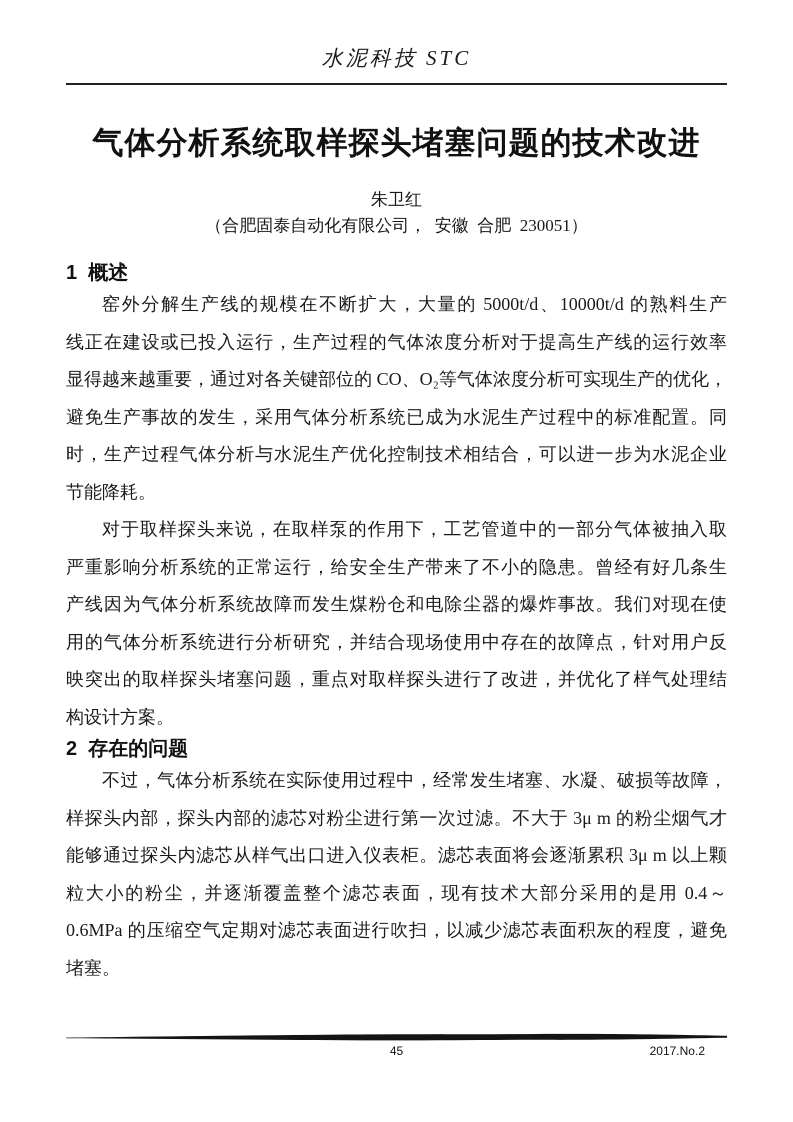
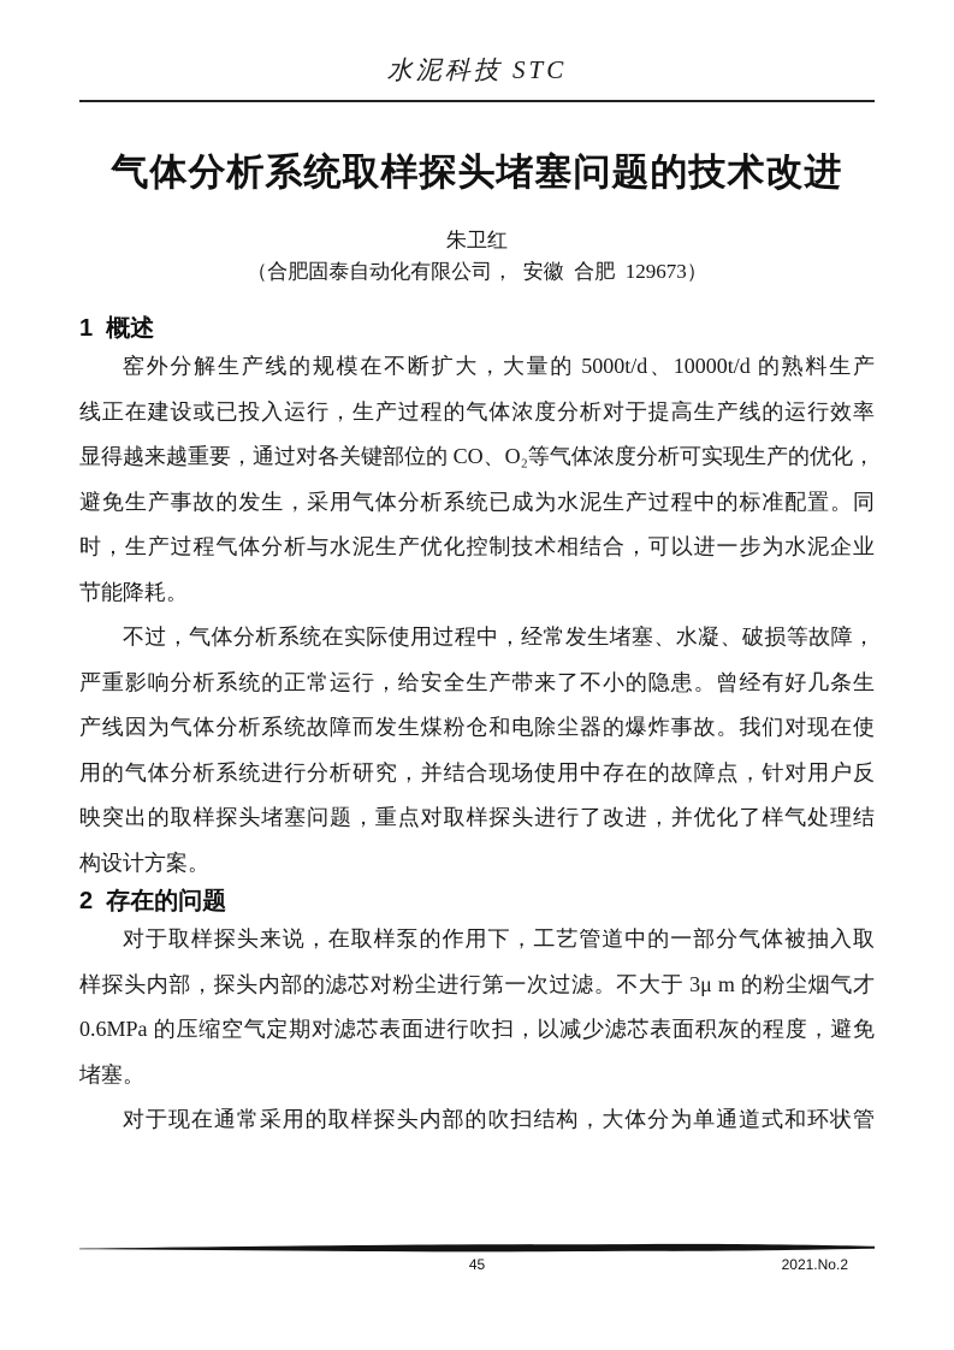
  水泥科技 STC
  气体分析系统取样探头堵塞问题的技术改进
  朱卫红
- （合肥固泰自动化有限公司， 安徽 合肥 230051）
+ （合肥固泰自动化有限公司， 安徽 合肥 129673）
  1 概述
  窑外分解生产线的规模在不断扩大，大量的 5000t/d、10000t/d 的熟料生产
  线正在建设或已投入运行，生产过程的气体浓度分析对于提高生产线的运行效率
  显得越来越重要，通过对各关键部位的 CO、O₂等气体浓度分析可实现生产的优化，
  避免生产事故的发生，采用气体分析系统已成为水泥生产过程中的标准配置。同
  时，生产过程气体分析与水泥生产优化控制技术相结合，可以进一步为水泥企业
  节能降耗。
- 对于取样探头来说，在取样泵的作用下，工艺管道中的一部分气体被抽入取
+ 不过，气体分析系统在实际使用过程中，经常发生堵塞、水凝、破损等故障，
  严重影响分析系统的正常运行，给安全生产带来了不小的隐患。曾经有好几条生
  产线因为气体分析系统故障而发生煤粉仓和电除尘器的爆炸事故。我们对现在使
  用的气体分析系统进行分析研究，并结合现场使用中存在的故障点，针对用户反
  映突出的取样探头堵塞问题，重点对取样探头进行了改进，并优化了样气处理结
  构设计方案。
  2 存在的问题
- 不过，气体分析系统在实际使用过程中，经常发生堵塞、水凝、破损等故障，
+ 对于取样探头来说，在取样泵的作用下，工艺管道中的一部分气体被抽入取
  样探头内部，探头内部的滤芯对粉尘进行第一次过滤。不大于 3μ m 的粉尘烟气才
- 能够通过探头内滤芯从样气出口进入仪表柜。滤芯表面将会逐渐累积 3μ m 以上颗
- 粒大小的粉尘，并逐渐覆盖整个滤芯表面，现有技术大部分采用的是用 0.4～
  0.6MPa 的压缩空气定期对滤芯表面进行吹扫，以减少滤芯表面积灰的程度，避免
  堵塞。
+ 对于现在通常采用的取样探头内部的吹扫结构，大体分为单通道式和环状管
  45
- 2017.No.2
+ 2021.No.2
